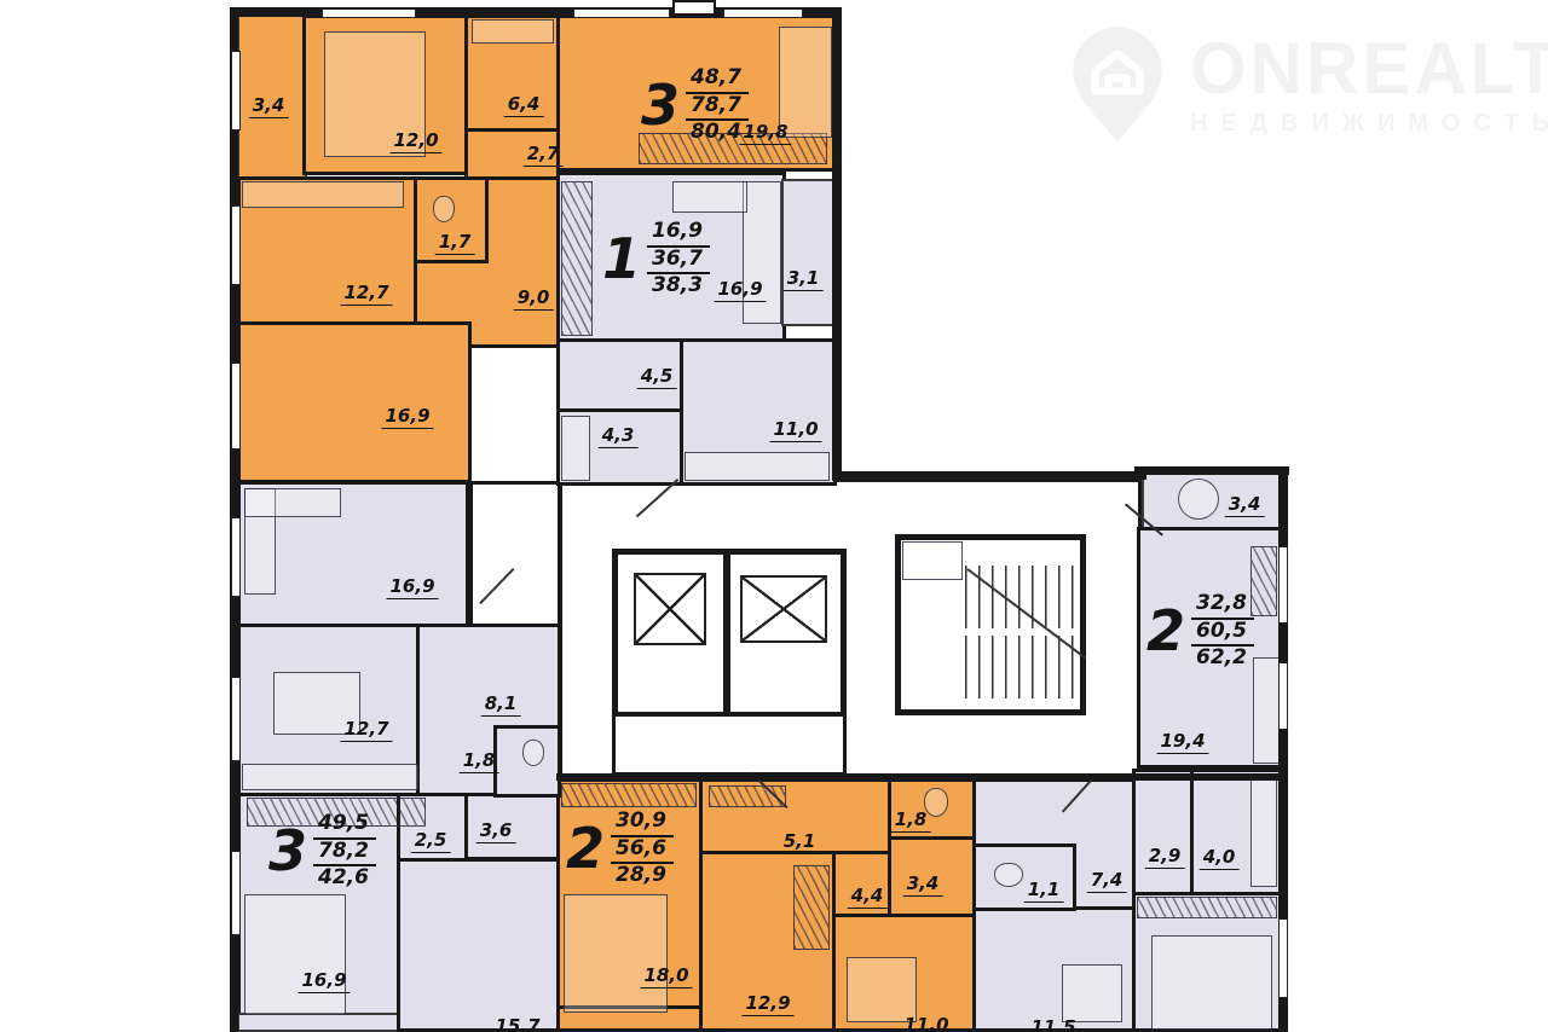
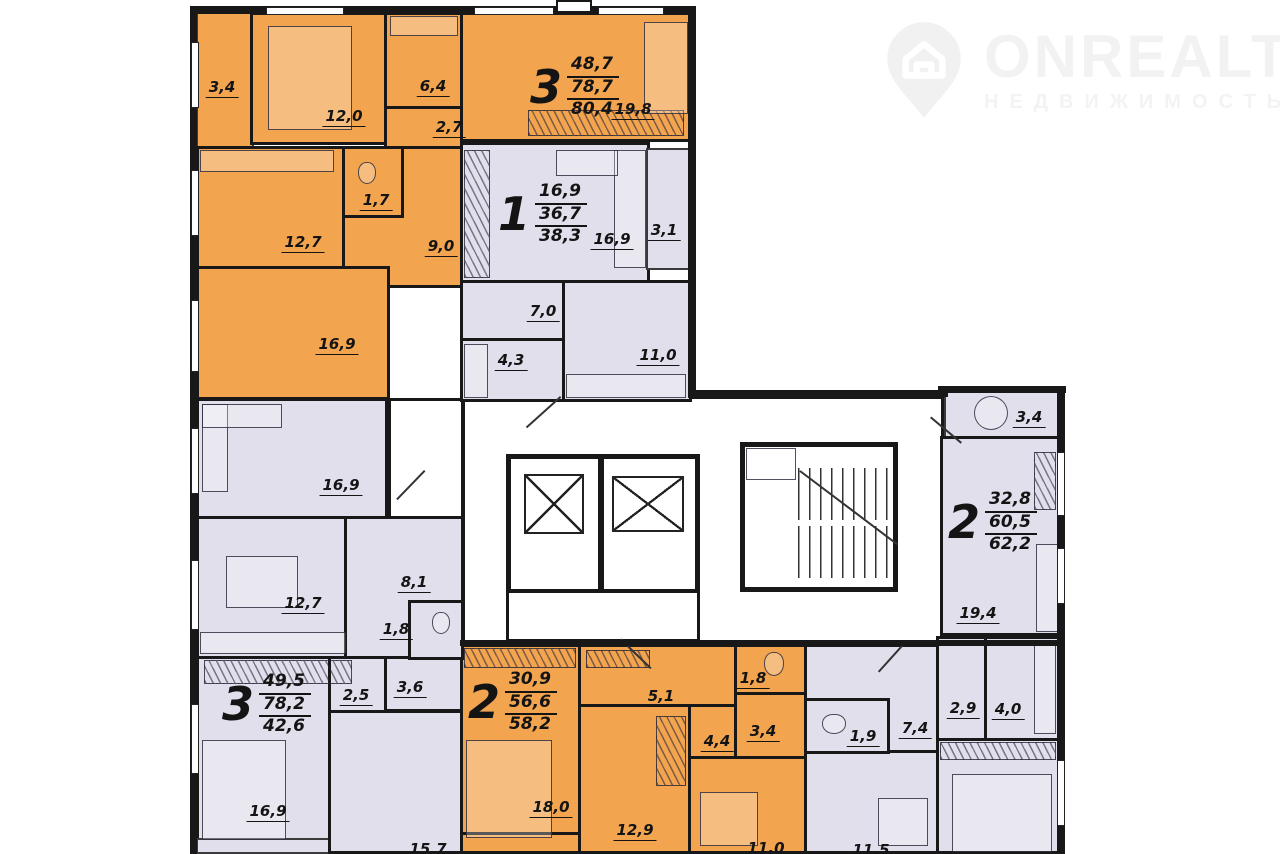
  3
  48,7
  78,7
  80,4
  1
  16,9
  36,7
  38,3
  2
  32,8
  60,5
  62,2
  3
  49,5
  78,2
  42,6
  2
  30,9
  56,6
- 28,9
+ 58,2
  3,4
  12,0
  6,4
  2,7
  19,8
  12,7
  1,7
  9,0
  16,9
  16,9
  3,1
- 4,5
+ 7,0
  4,3
  11,0
  16,9
  12,7
  8,1
  1,8
  2,5
  3,6
  16,9
  15,7
  18,0
  5,1
  1,8
  4,4
  3,4
  12,9
  11,0
- 1,1
+ 1,9
  7,4
  2,9
  4,0
  11,5
  3,4
  19,4
